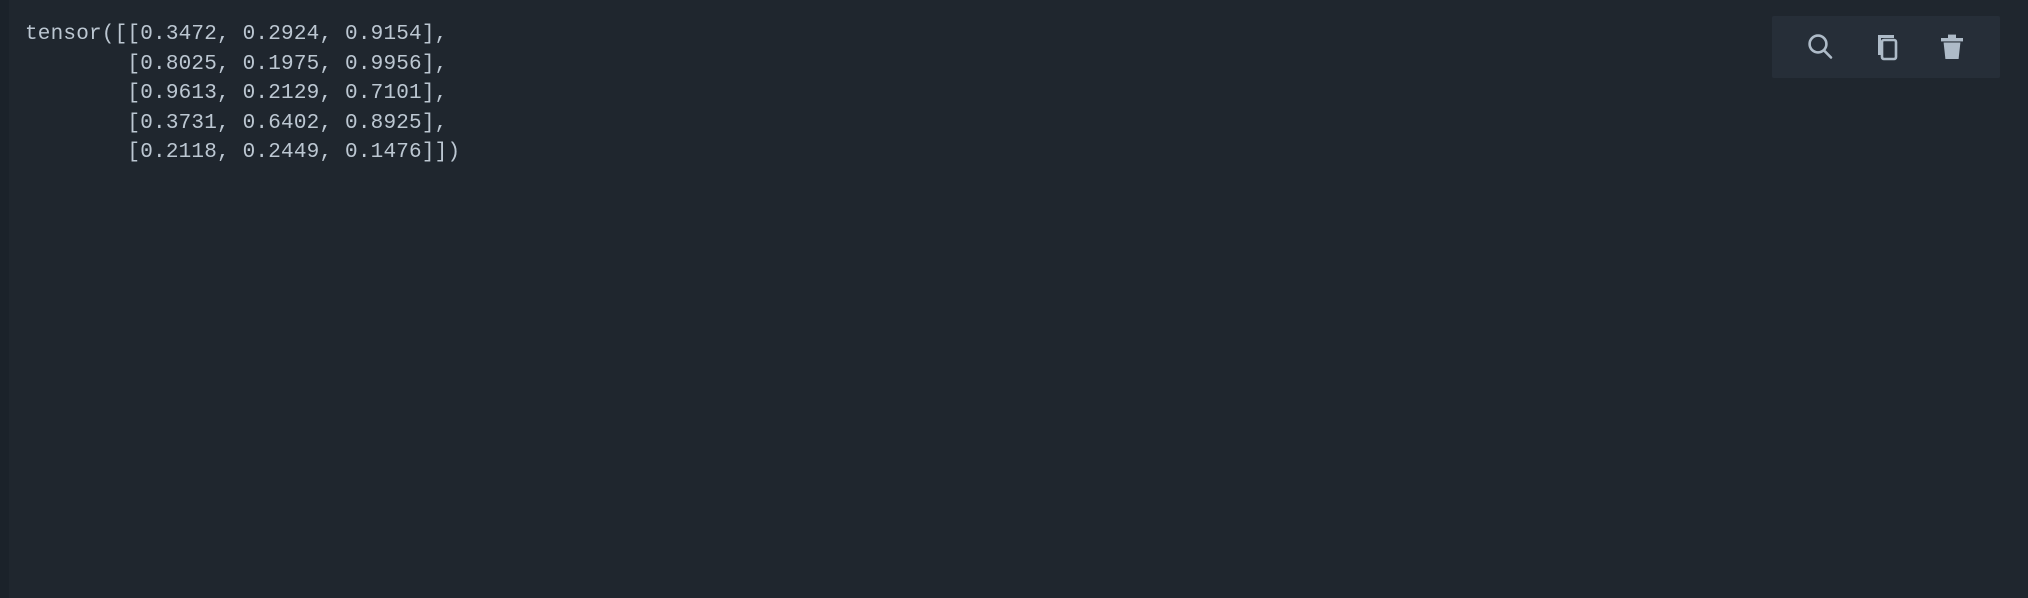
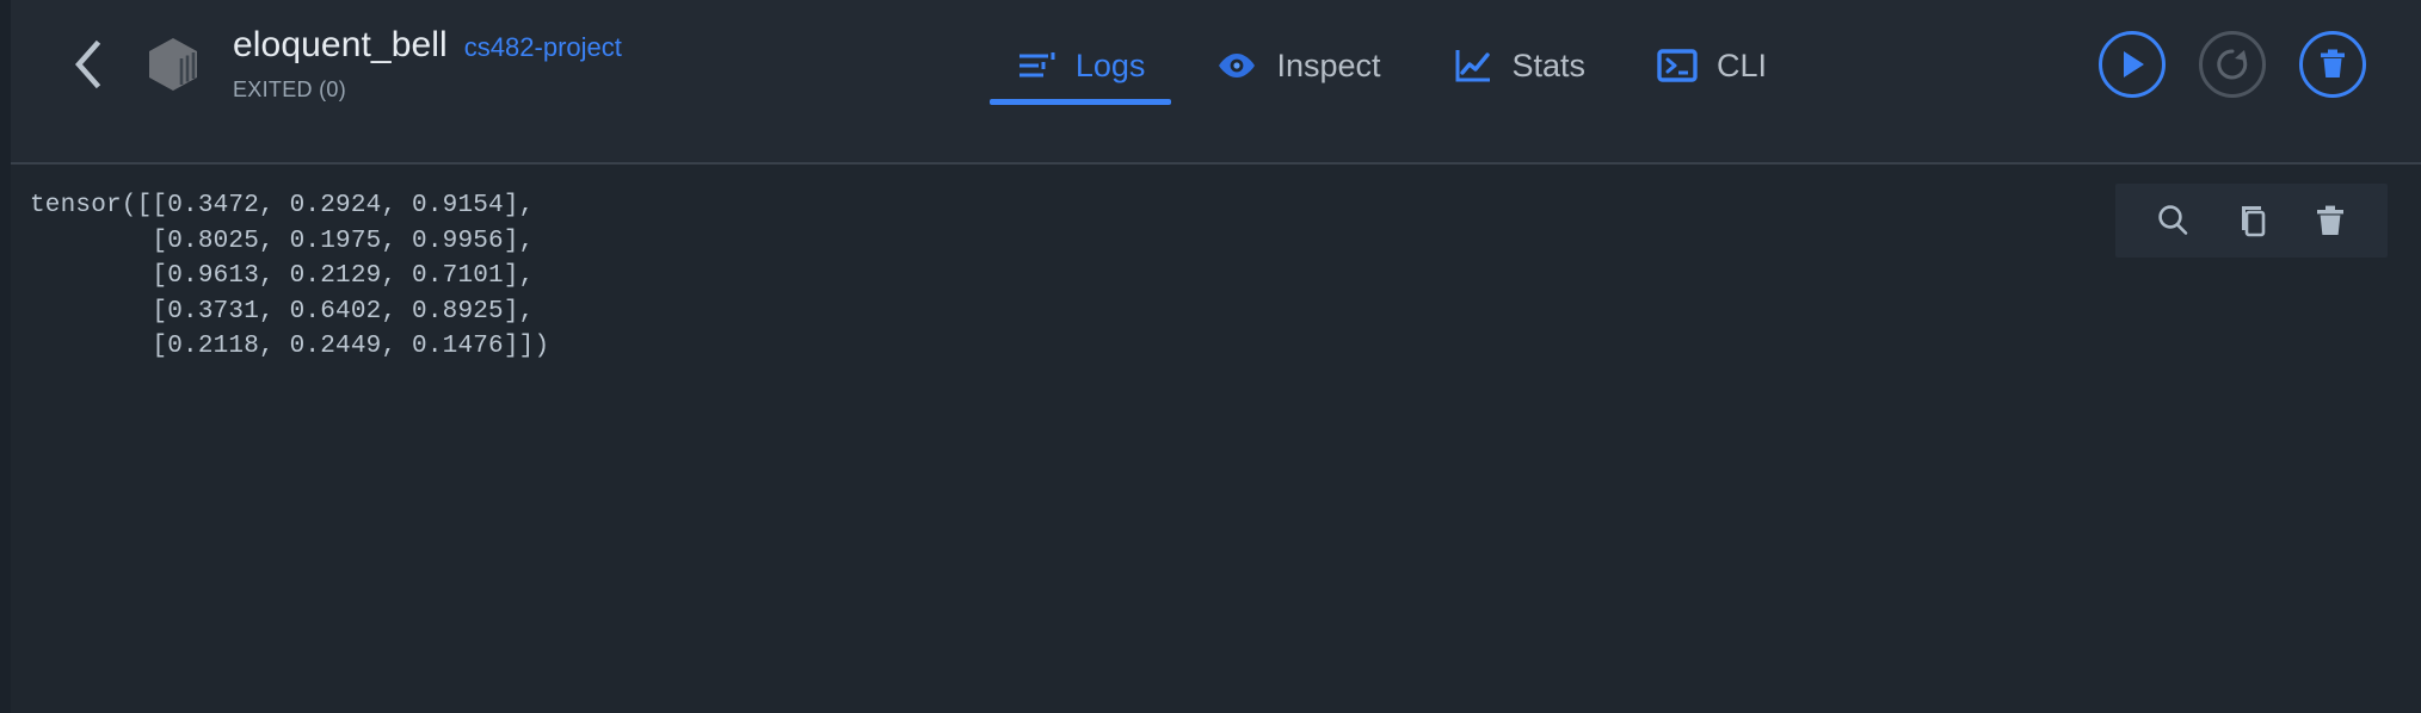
+ eloquent_bell
+ cs482-project
+ EXITED (0)
+ Logs
+ Inspect
+ Stats
+ CLI
  tensor([[0.3472, 0.2924, 0.9154],
  [0.8025, 0.1975, 0.9956],
  [0.9613, 0.2129, 0.7101],
  [0.3731, 0.6402, 0.8925],
  [0.2118, 0.2449, 0.1476]])
